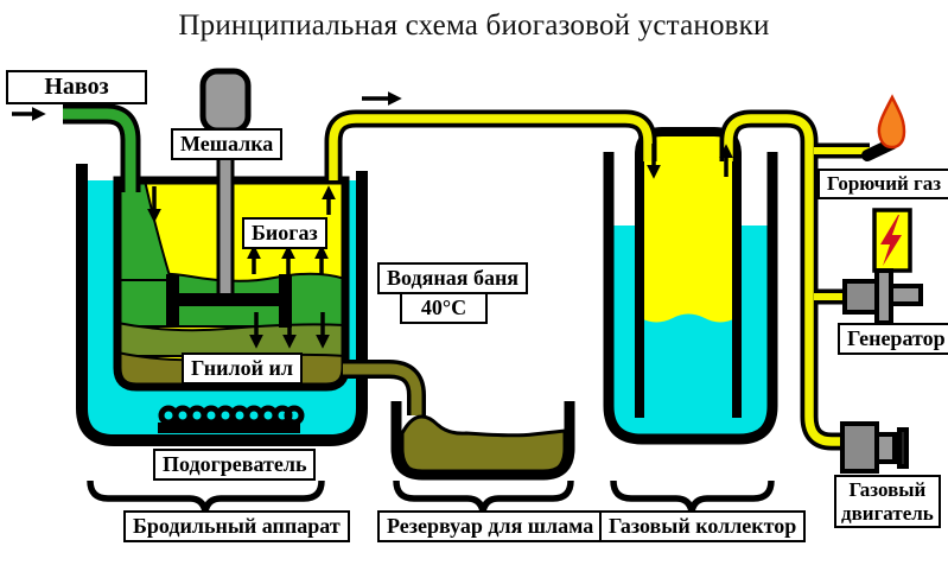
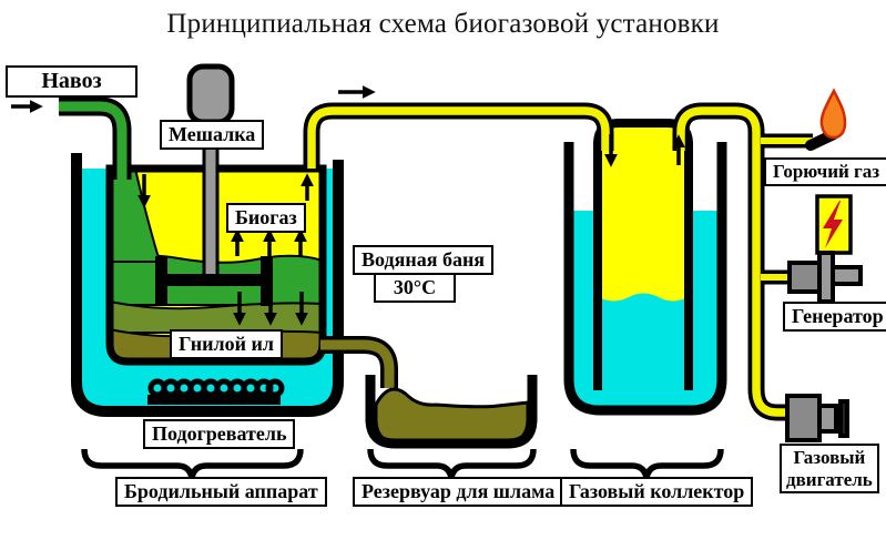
  Принципиальная схема биогазовой установки
  Навоз
  Мешалка
  Биогаз
  Водяная баня
- 40°C
+ 30°C
  Гнилой ил
  Подогреватель
  Бродильный аппарат
  Резервуар для шлама
  Газовый коллектор
  Горючий газ
  Генератор
  Газовый
  двигатель
